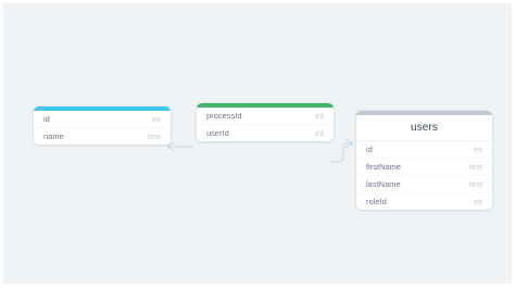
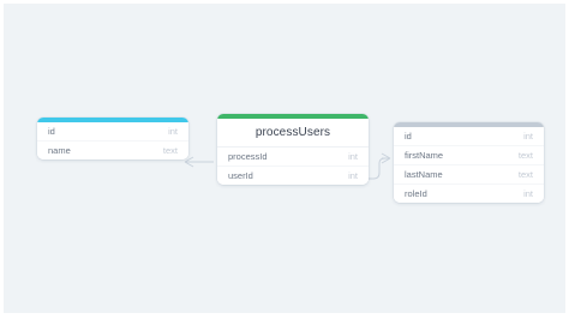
  id
  int
  name
  text
+ processUsers
  processId
  int
  userId
  int
- users
  id
  int
  firstName
  text
  lastName
  text
  roleId
  int
